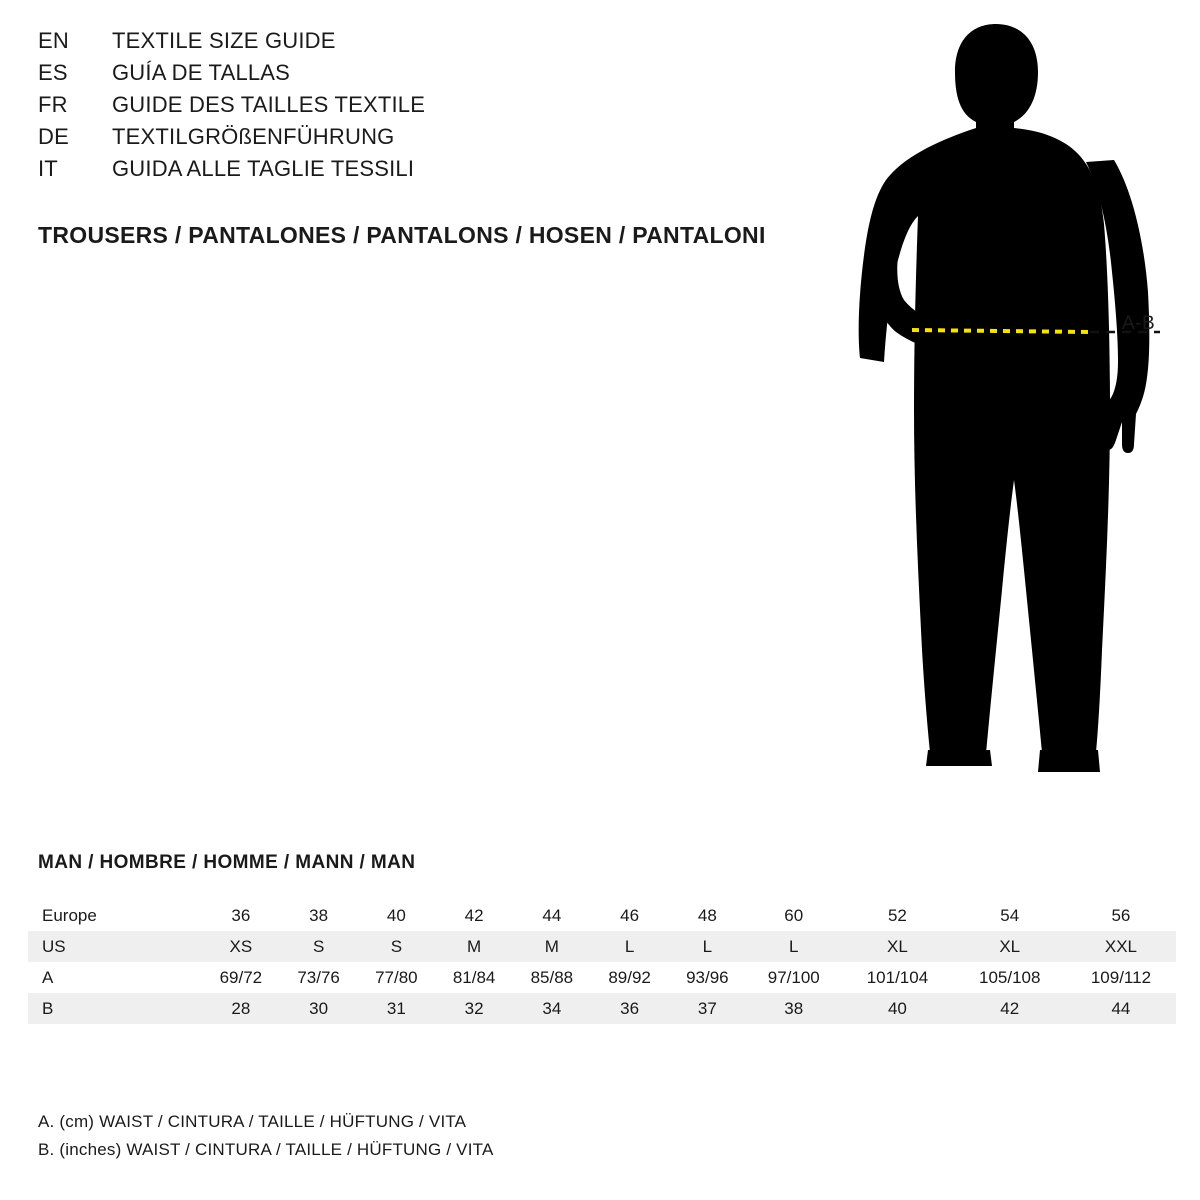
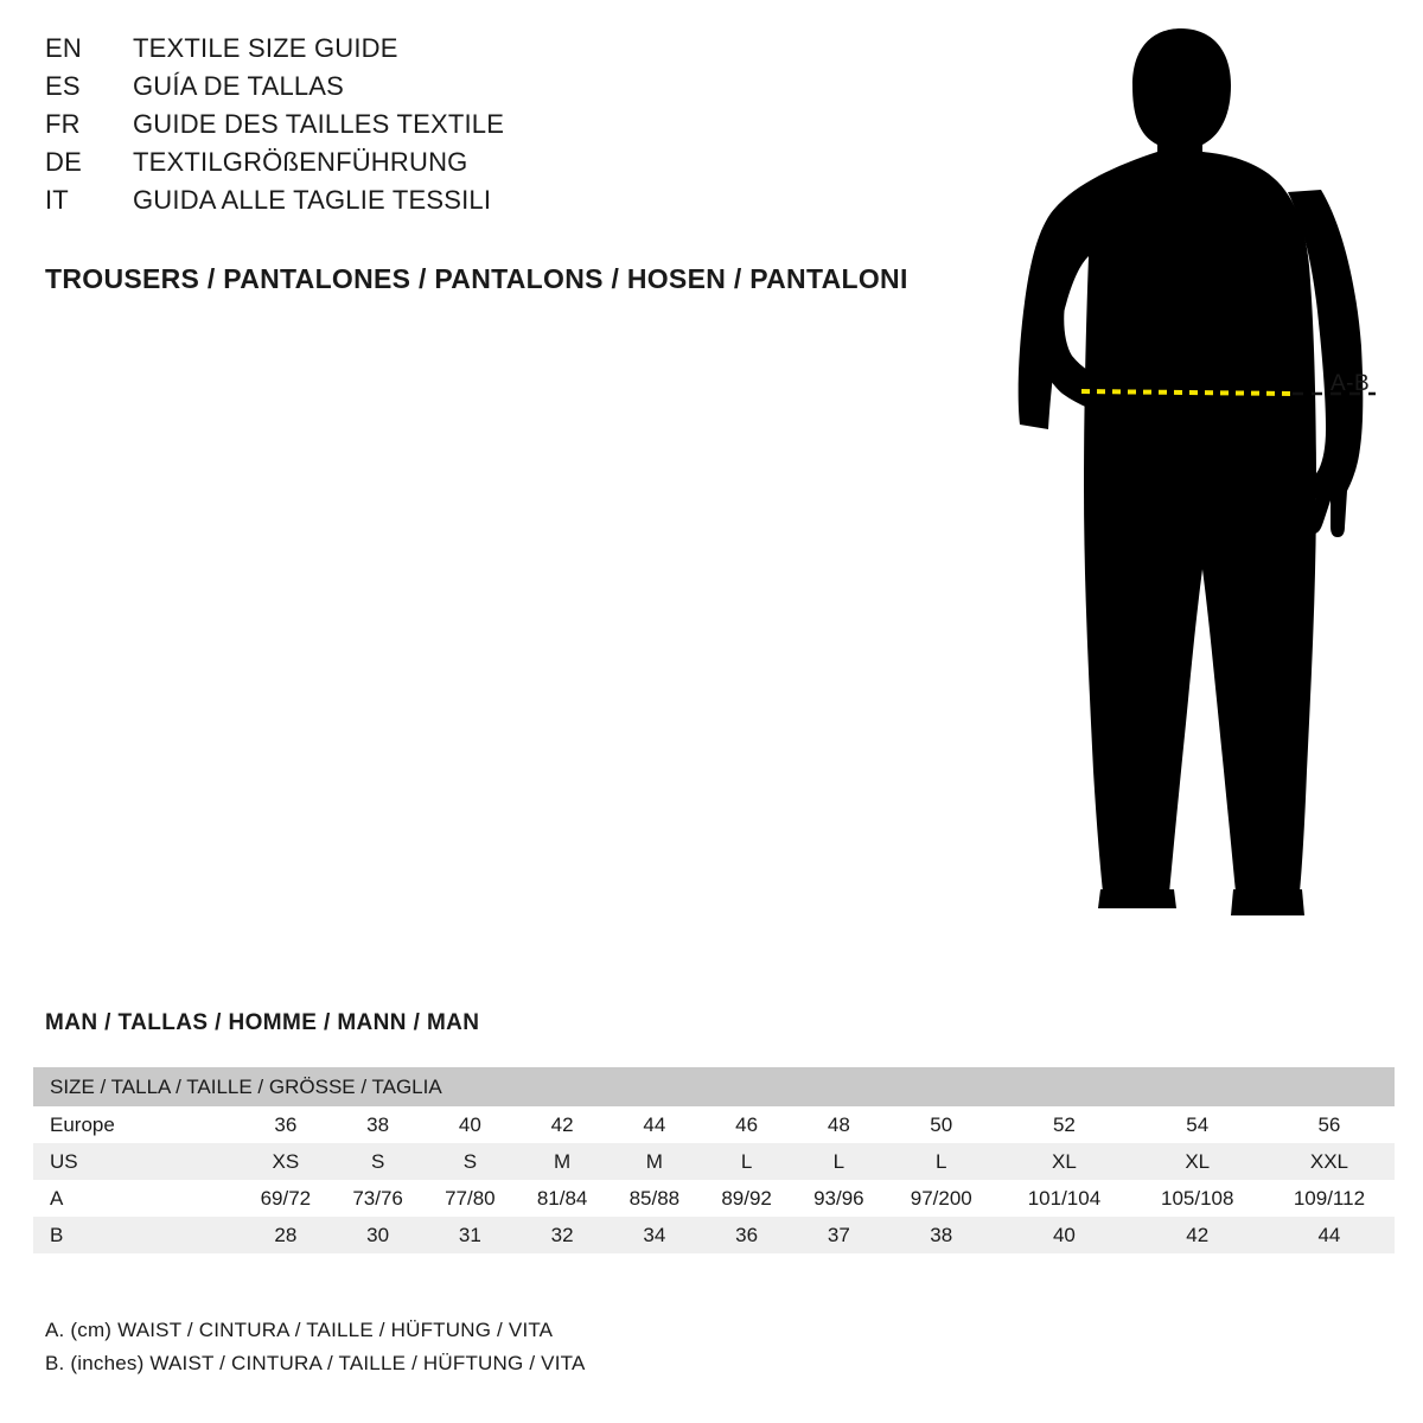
  EN
  TEXTILE SIZE GUIDE
  ES
  GUÍA DE TALLAS
  FR
  GUIDE DES TAILLES TEXTILE
  DE
  TEXTILGRÖßENFÜHRUNG
  IT
  GUIDA ALLE TAGLIE TESSILI
  TROUSERS / PANTALONES / PANTALONS / HOSEN / PANTALONI
  A-B
- MAN / HOMBRE / HOMME / MANN / MAN
+ MAN / TALLAS / HOMME / MANN / MAN
+ SIZE / TALLA / TAILLE / GRÖSSE / TAGLIA
- Europe	36	38	40	42	44	46	48	60	52	54	56
+ Europe	36	38	40	42	44	46	48	50	52	54	56
  US	XS	S	S	M	M	L	L	L	XL	XL	XXL
- A	69/72	73/76	77/80	81/84	85/88	89/92	93/96	97/100	101/104	105/108	109/112
+ A	69/72	73/76	77/80	81/84	85/88	89/92	93/96	97/200	101/104	105/108	109/112
  B	28	30	31	32	34	36	37	38	40	42	44
  A. (cm) WAIST / CINTURA / TAILLE / HÜFTUNG / VITA
  B. (inches) WAIST / CINTURA / TAILLE / HÜFTUNG / VITA
